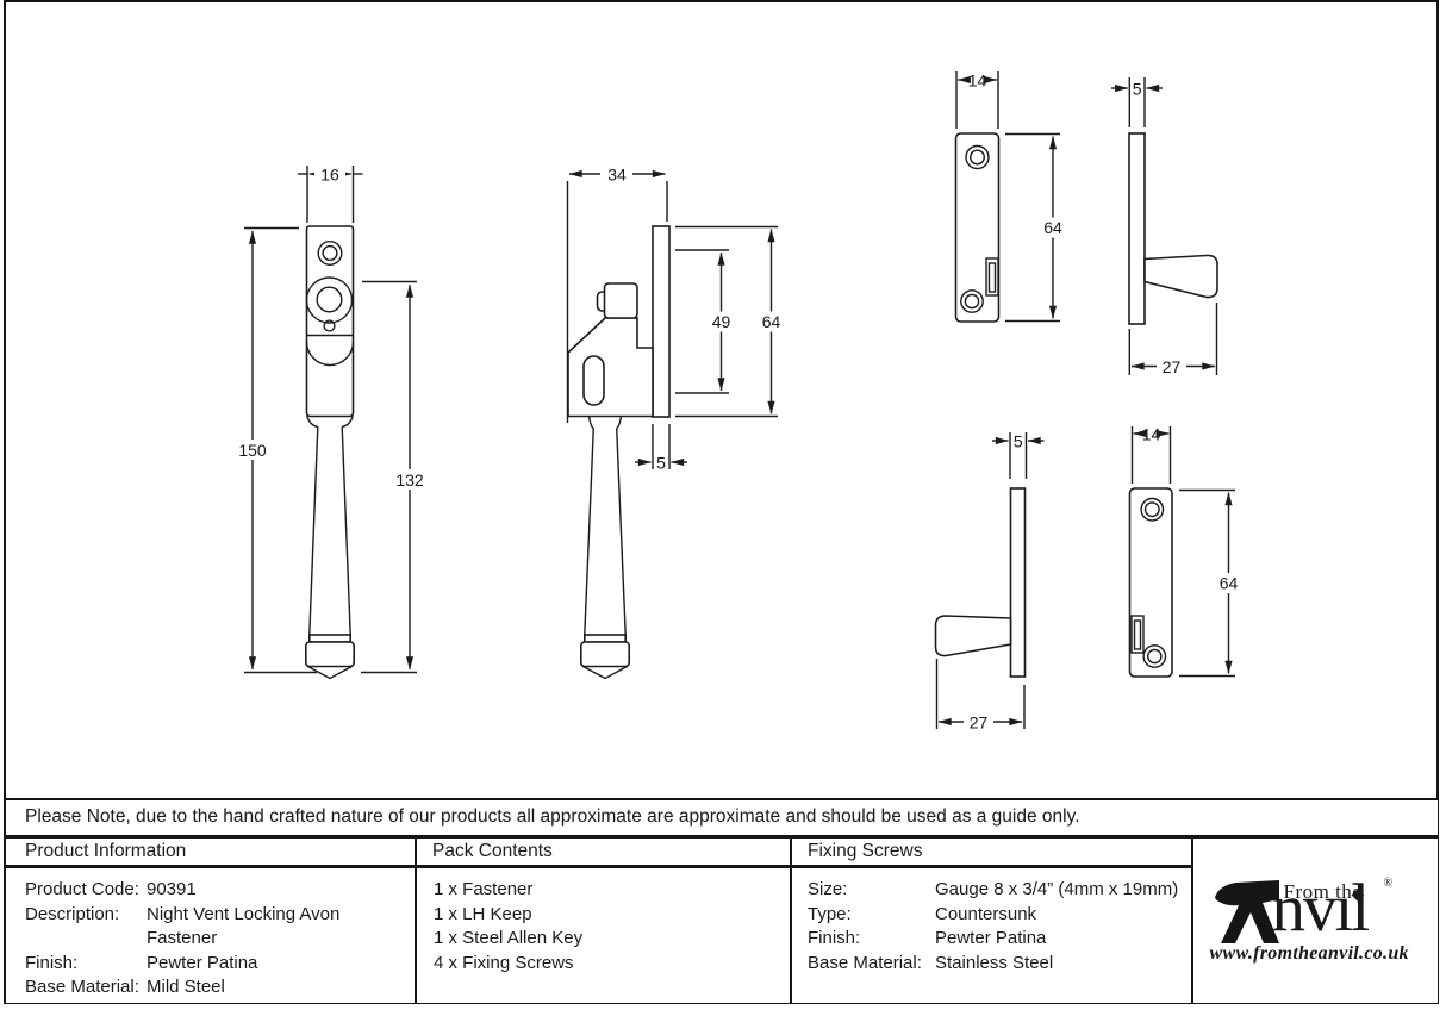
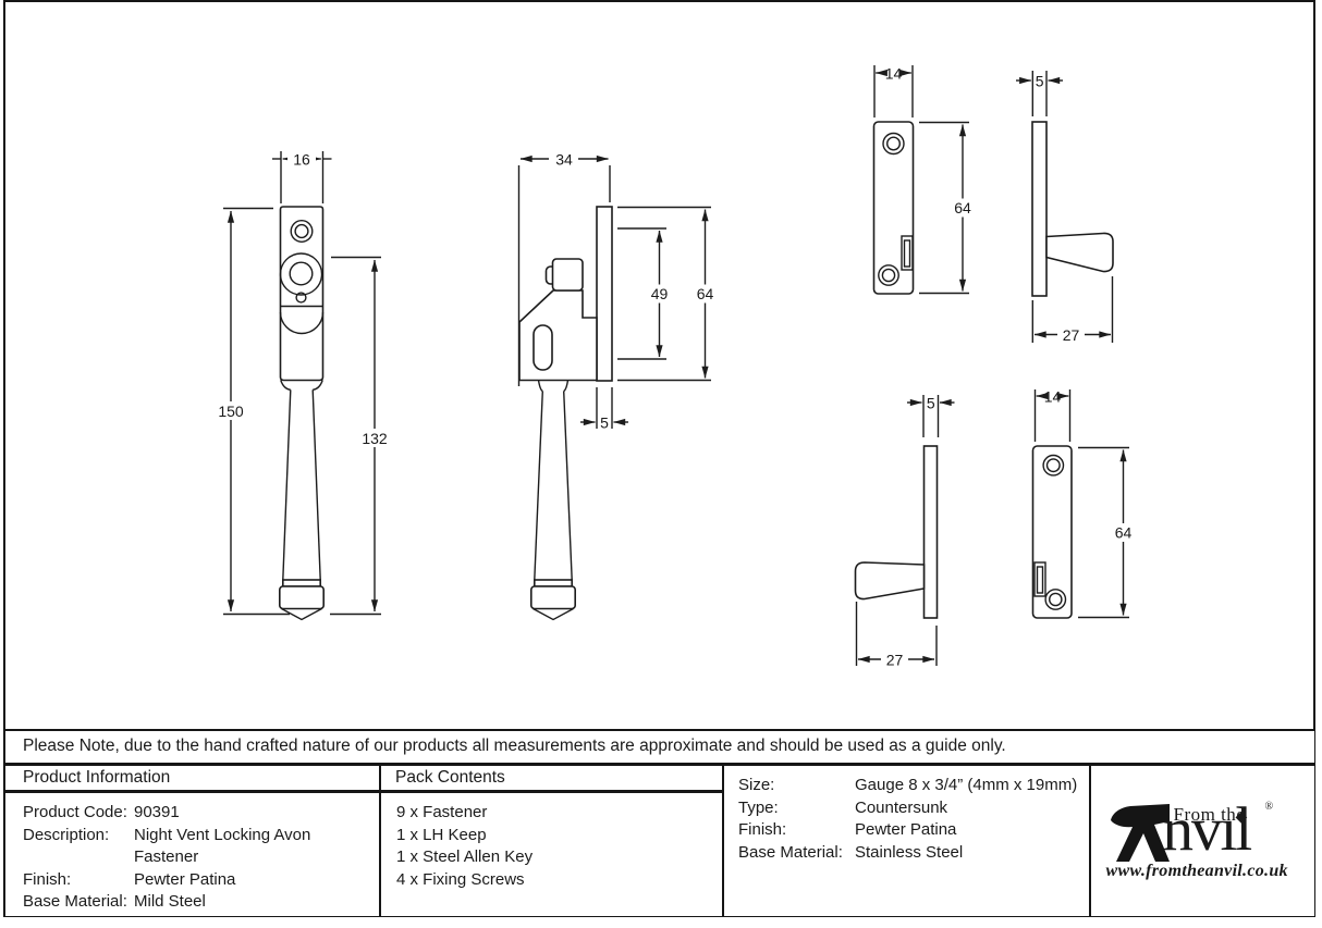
  16
  150
  132
  34
  49
  64
  5
  14
  64
  5
  27
  5
  27
  14
  64
- Please Note, due to the hand crafted nature of our products all approximate are approximate and should be used as a guide only.
+ Please Note, due to the hand crafted nature of our products all measurements are approximate and should be used as a guide only.
  Product Information
  Product Code:
  90391
  Description:
  Night Vent Locking Avon Fastener
  Finish:
  Pewter Patina
  Base Material:
  Mild Steel
  Pack Contents
- 1 x Fastener
+ 9 x Fastener
  1 x LH Keep
  1 x Steel Allen Key
  4 x Fixing Screws
- Fixing Screws
  Size:
  Gauge 8 x 3/4” (4mm x 19mm)
  Type:
  Countersunk
  Finish:
  Pewter Patina
  Base Material:
  Stainless Steel
  nvıl
  From the
  ◆
  ®
  www.fromtheanvil.co.uk
